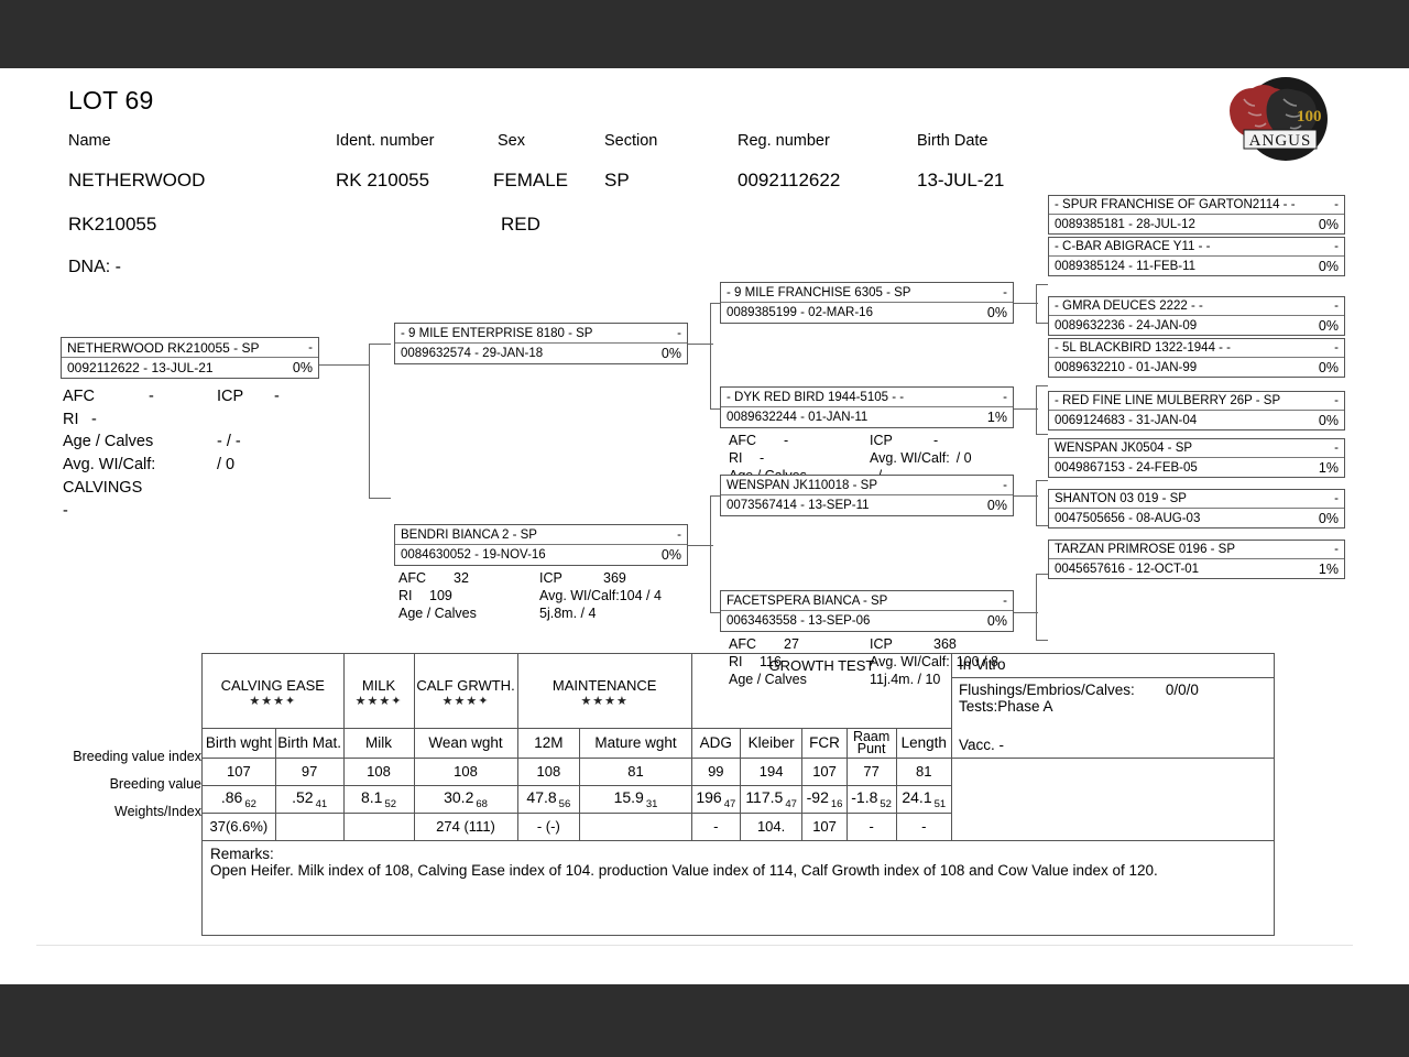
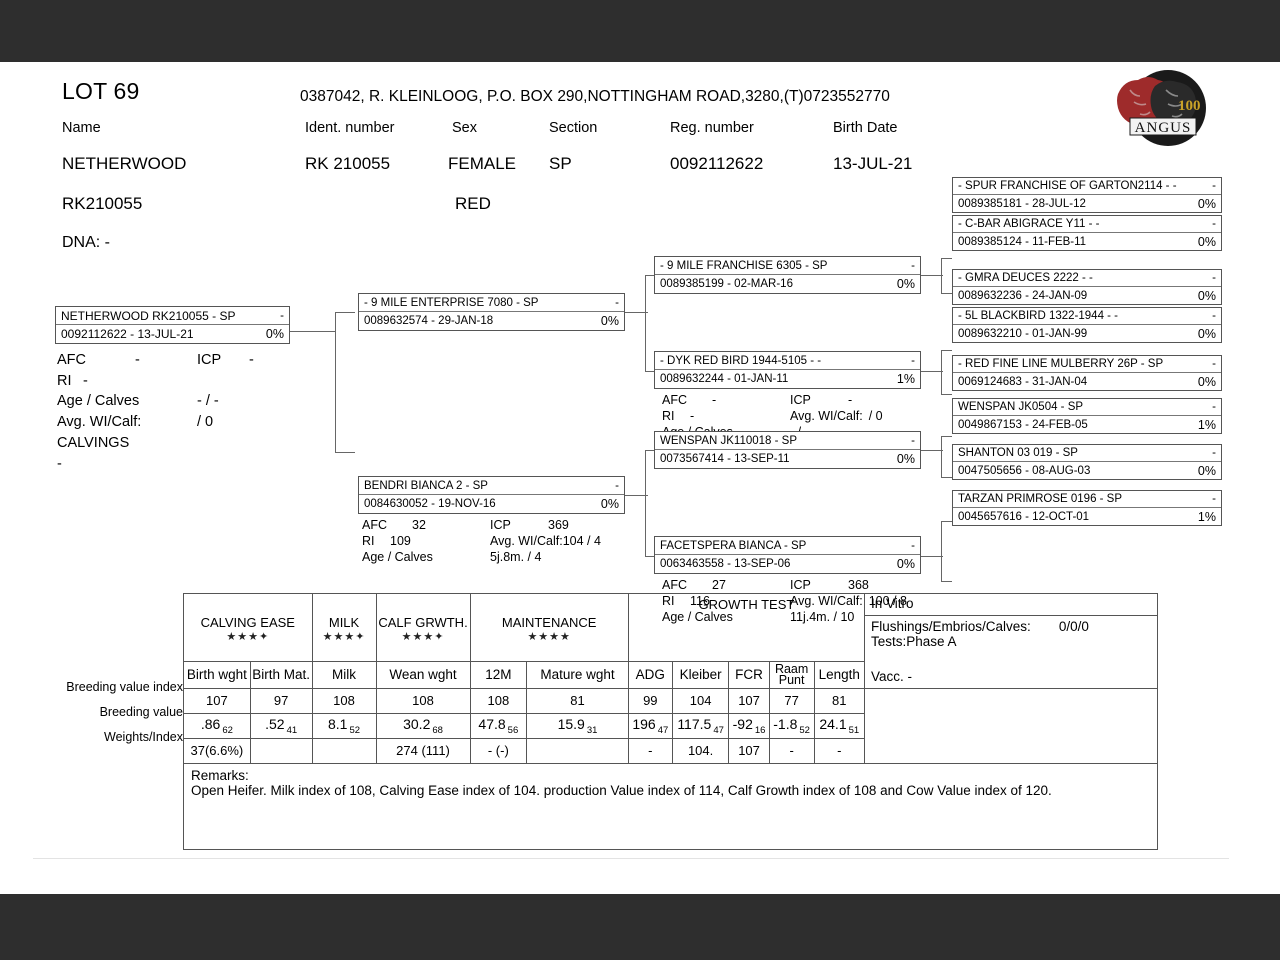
  LOT 69
+ 0387042, R. KLEINLOOG, P.O. BOX 290,NOTTINGHAM ROAD,3280,(T)0723552770
  Name
  Ident. number
  Sex
  Section
  Reg. number
  Birth Date
  NETHERWOOD
  RK 210055
  FEMALE
  SP
  0092112622
  13-JUL-21
  RK210055
  RED
  DNA: -
  100
  ANGUS
  NETHERWOOD RK210055 - SP
  -
  0092112622 - 13-JUL-21
  0%
  AFC
  -
  ICP
  -
  RI
  -
  Age / Calves
  - / -
  Avg. WI/Calf:
  / 0
  CALVINGS
  -
- - 9 MILE ENTERPRISE 8180 - SP
+ - 9 MILE ENTERPRISE 7080 - SP
  -
  0089632574 - 29-JAN-18
  0%
  BENDRI BIANCA 2 - SP
  -
  0084630052 - 19-NOV-16
  0%
  AFC
  32
  ICP
  369
  RI
  109
  Avg. WI/Calf:
  104 / 4
  Age / Calves
  5j.8m. / 4
  - 9 MILE FRANCHISE 6305 - SP
  -
  0089385199 - 02-MAR-16
  0%
  - DYK RED BIRD 1944-5105 - -
  -
  0089632244 - 01-JAN-11
  1%
  AFC
  -
  ICP
  -
  RI
  -
  Avg. WI/Calf:
  / 0
  WENSPAN JK110018 - SP
  -
  0073567414 - 13-SEP-11
  0%
  FACETSPERA BIANCA - SP
  -
  0063463558 - 13-SEP-06
  0%
  AFC
  27
  ICP
  368
  RI
  116
  Avg. WI/Calf:
  100 / 8
  Age / Calves
  11j.4m. / 10
  - SPUR FRANCHISE OF GARTON2114 - -
  -
  0089385181 - 28-JUL-12
  0%
  - C-BAR ABIGRACE Y11 - -
  -
  0089385124 - 11-FEB-11
  0%
  - GMRA DEUCES 2222 - -
  -
  0089632236 - 24-JAN-09
  0%
  - 5L BLACKBIRD 1322-1944 - -
  -
  0089632210 - 01-JAN-99
  0%
  - RED FINE LINE MULBERRY 26P - SP
  -
  0069124683 - 31-JAN-04
  0%
  WENSPAN JK0504 - SP
  -
  0049867153 - 24-FEB-05
  1%
  SHANTON 03 019 - SP
  -
  0047505656 - 08-AUG-03
  0%
  TARZAN PRIMROSE 0196 - SP
  -
  0045657616 - 12-OCT-01
  1%
  Breeding value index
  Breeding value
  Weights/Index
  CALVING EASE ★★★✦	MILK ★★★✦	CALF GRWTH. ★★★✦	MAINTENANCE ★★★★	GROWTH TEST	In Vitro Flushings/Embrios/Calves: 0/0/0 Tests:Phase A Vacc. -
  Birth wght	Birth Mat.	Milk	Wean wght	12M	Mature wght	ADG	Kleiber	FCR	RaamPunt	Length
- 107	97	108	108	108	81	99	194	107	77	81
+ 107	97	108	108	108	81	99	104	107	77	81
  .86 62	.52 41	8.1 52	30.2 68	47.8 56	15.9 31	196 47	117.5 47	-92 16	-1.8 52	24.1 51
  37(6.6%)			274 (111)	- (-)		-	104.	107	-	-
  Remarks: Open Heifer. Milk index of 108, Calving Ease index of 104. production Value index of 114, Calf Growth index of 108 and Cow Value index of 120.
